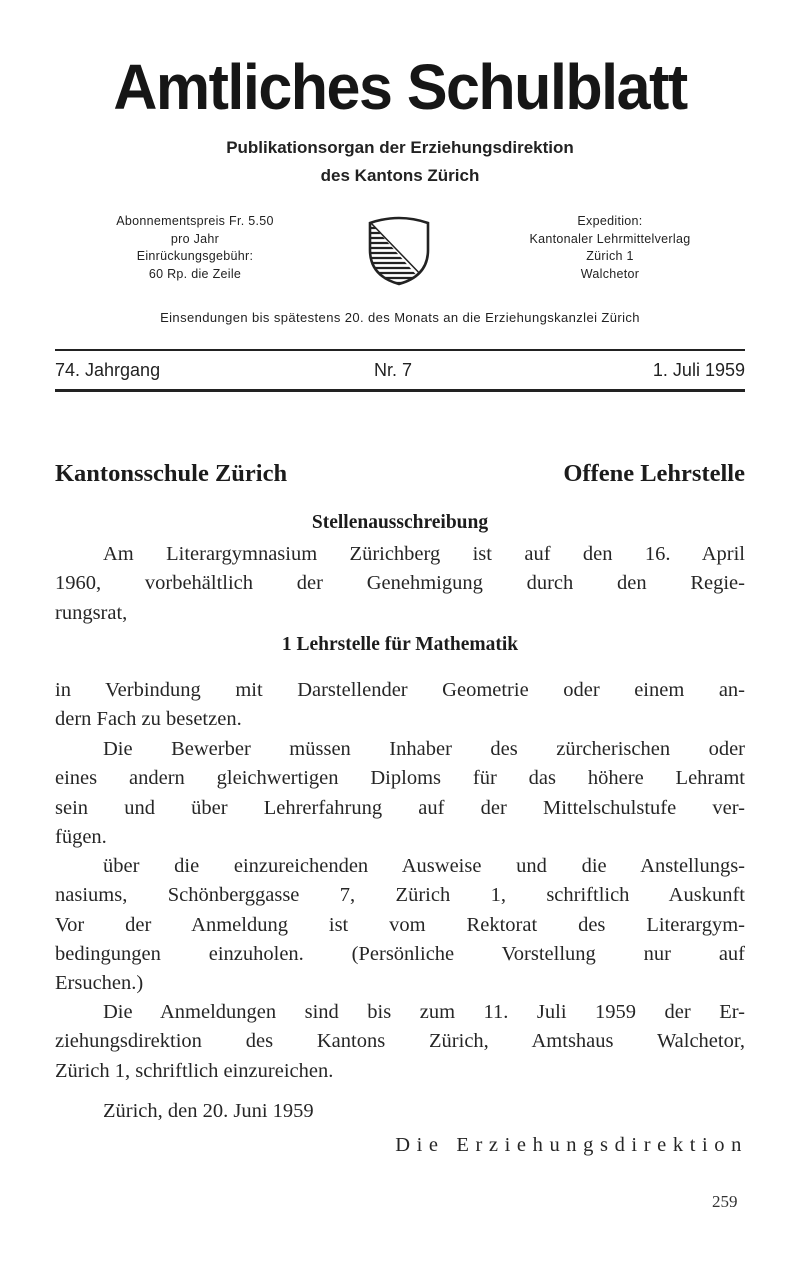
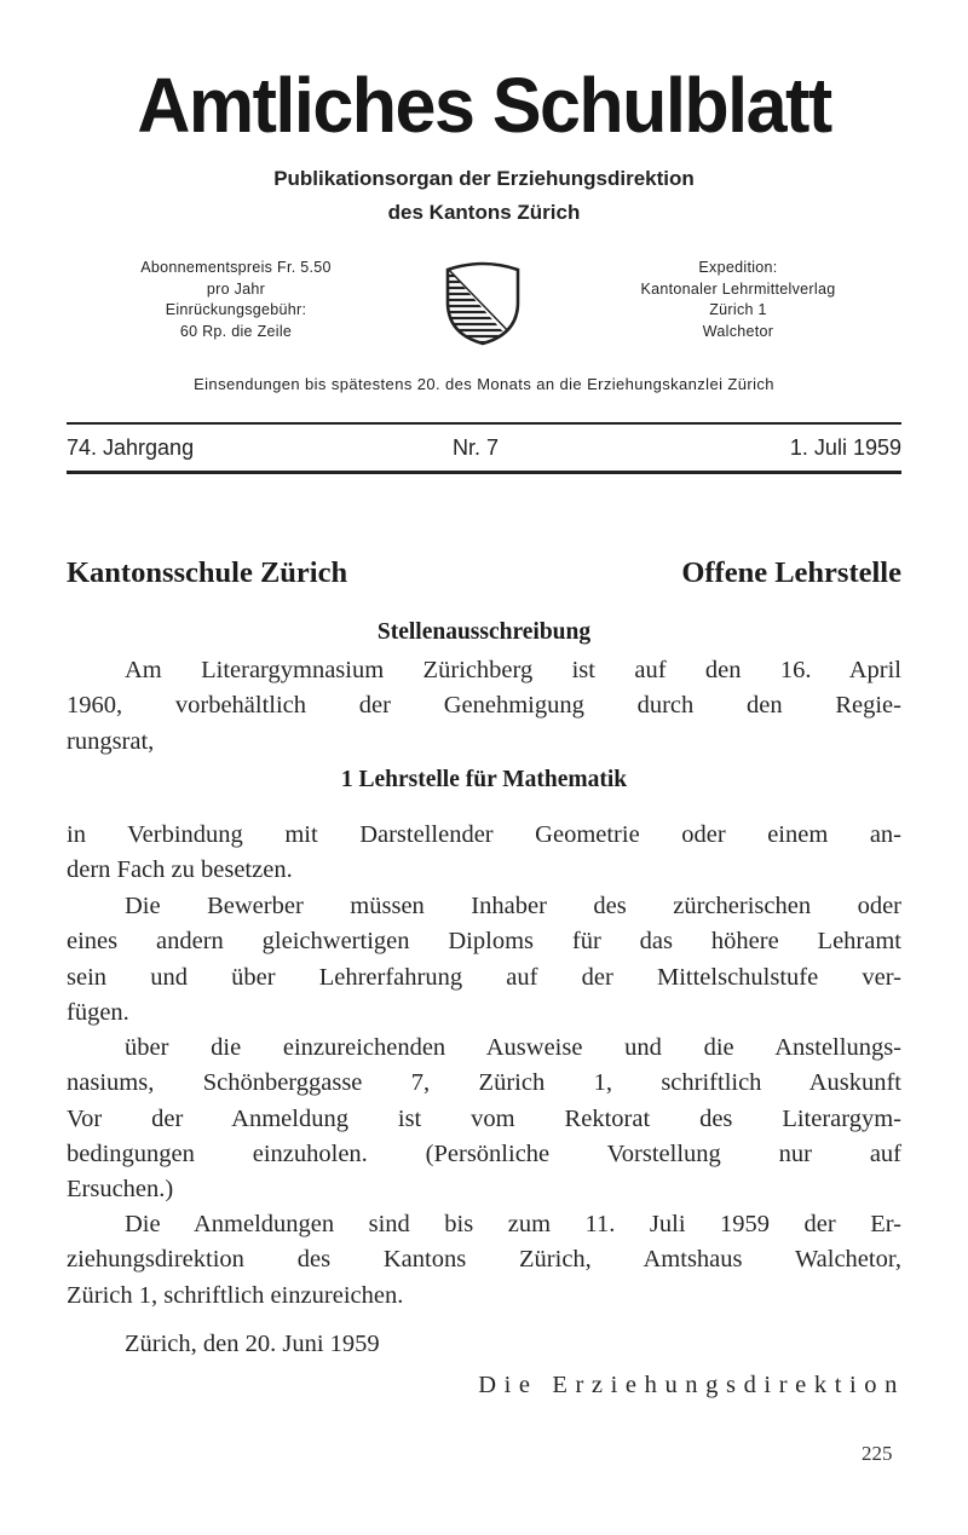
  Amtliches Schulblatt
  Publikationsorgan der Erziehungsdirektion
  des Kantons Zürich
  Abonnementspreis Fr. 5.50
  pro Jahr
  Einrückungsgebühr:
  60 Rp. die Zeile
  Expedition:
  Kantonaler Lehrmittelverlag
  Zürich 1
  Walchetor
  Einsendungen bis spätestens 20. des Monats an die Erziehungskanzlei Zürich
  74. Jahrgang
  Nr. 7
  1. Juli 1959
  Kantonsschule Zürich
  Offene Lehrstelle
  Stellenausschreibung
  Am Literargymnasium Zürichberg ist auf den 16. April
  1960, vorbehältlich der Genehmigung durch den Regie-
  rungsrat,
  1 Lehrstelle für Mathematik
  in Verbindung mit Darstellender Geometrie oder einem an-
  dern Fach zu besetzen.
  Die Bewerber müssen Inhaber des zürcherischen oder
  eines andern gleichwertigen Diploms für das höhere Lehramt
  sein und über Lehrerfahrung auf der Mittelschulstufe ver-
  fügen.
  über die einzureichenden Ausweise und die Anstellungs-
  nasiums, Schönberggasse 7, Zürich 1, schriftlich Auskunft
  Vor der Anmeldung ist vom Rektorat des Literargym-
  bedingungen einzuholen. (Persönliche Vorstellung nur auf
  Ersuchen.)
  Die Anmeldungen sind bis zum 11. Juli 1959 der Er-
  ziehungsdirektion des Kantons Zürich, Amtshaus Walchetor,
  Zürich 1, schriftlich einzureichen.
  Zürich, den 20. Juni 1959
  Die Erziehungsdirektion
- 259
+ 225
